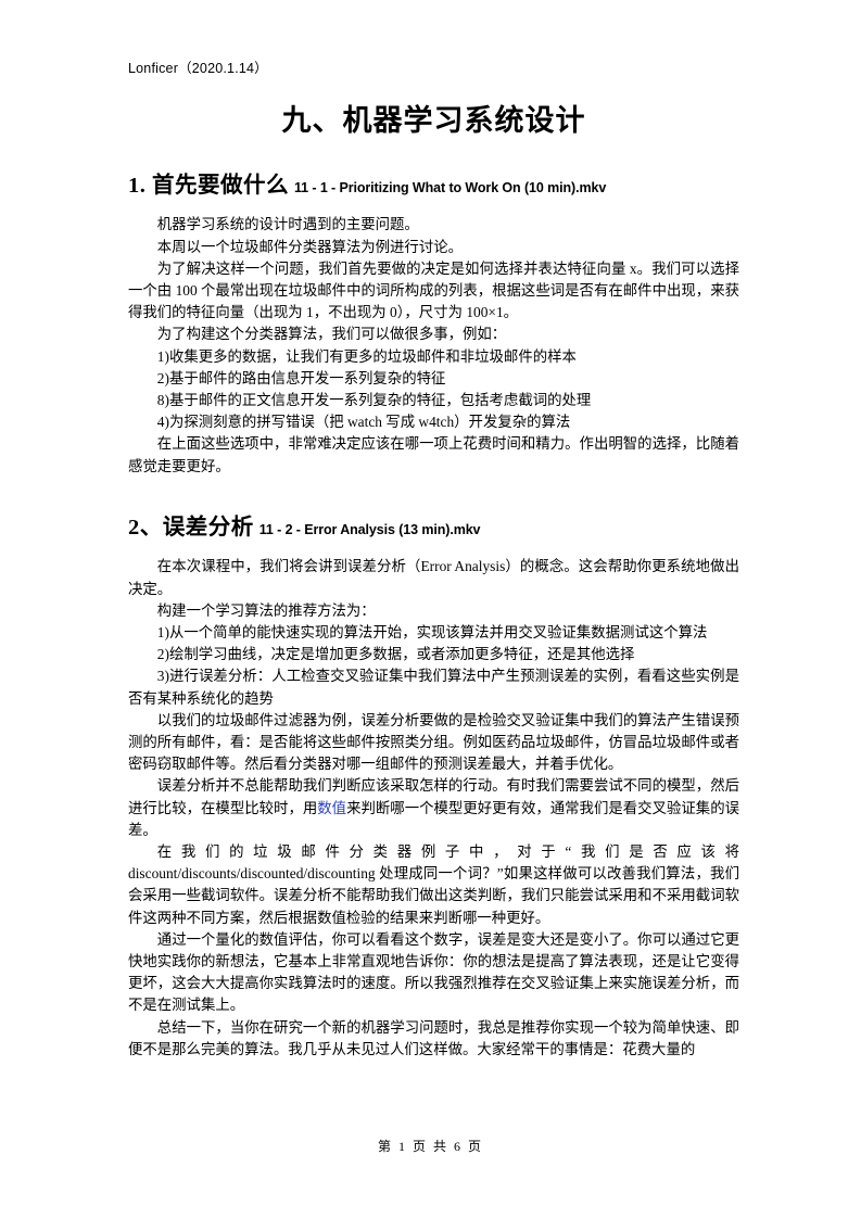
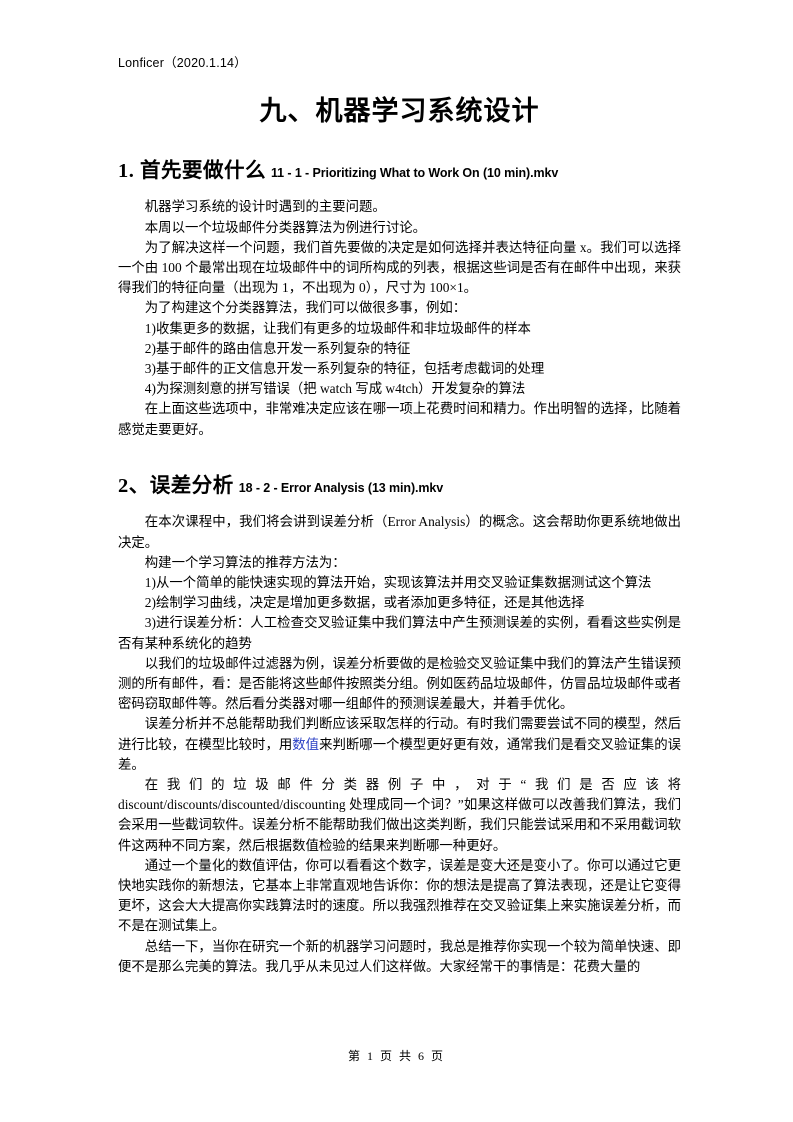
  Lonficer（2020.1.14）
  九、机器学习系统设计
  1. 首先要做什么 11 - 1 - Prioritizing What to Work On (10 min).mkv
  机器学习系统的设计时遇到的主要问题。
  本周以一个垃圾邮件分类器算法为例进行讨论。
  为了解决这样一个问题，我们首先要做的决定是如何选择并表达特征向量 x。我们可以选择一个由 100 个最常出现在垃圾邮件中的词所构成的列表，根据这些词是否有在邮件中出现，来获得我们的特征向量（出现为 1，不出现为 0），尺寸为 100×1。
  为了构建这个分类器算法，我们可以做很多事，例如：
  1)收集更多的数据，让我们有更多的垃圾邮件和非垃圾邮件的样本
  2)基于邮件的路由信息开发一系列复杂的特征
- 8)基于邮件的正文信息开发一系列复杂的特征，包括考虑截词的处理
+ 3)基于邮件的正文信息开发一系列复杂的特征，包括考虑截词的处理
  4)为探测刻意的拼写错误（把 watch 写成 w4tch）开发复杂的算法
  在上面这些选项中，非常难决定应该在哪一项上花费时间和精力。作出明智的选择，比随着感觉走要更好。
- 2、误差分析 11 - 2 - Error Analysis (13 min).mkv
+ 2、误差分析 18 - 2 - Error Analysis (13 min).mkv
  在本次课程中，我们将会讲到误差分析（Error Analysis）的概念。这会帮助你更系统地做出决定。
  构建一个学习算法的推荐方法为：
  1)从一个简单的能快速实现的算法开始，实现该算法并用交叉验证集数据测试这个算法
  2)绘制学习曲线，决定是增加更多数据，或者添加更多特征，还是其他选择
  3)进行误差分析：人工检查交叉验证集中我们算法中产生预测误差的实例，看看这些实例是否有某种系统化的趋势
  以我们的垃圾邮件过滤器为例，误差分析要做的是检验交叉验证集中我们的算法产生错误预测的所有邮件，看：是否能将这些邮件按照类分组。例如医药品垃圾邮件，仿冒品垃圾邮件或者密码窃取邮件等。然后看分类器对哪一组邮件的预测误差最大，并着手优化。
  误差分析并不总能帮助我们判断应该采取怎样的行动。有时我们需要尝试不同的模型，然后进行比较，在模型比较时，用数值来判断哪一个模型更好更有效，通常我们是看交叉验证集的误差。
  在我们的垃圾邮件分类器例子中，对于“我们是否应该将 discount/discounts/discounted/discounting 处理成同一个词？”如果这样做可以改善我们算法，我们会采用一些截词软件。误差分析不能帮助我们做出这类判断，我们只能尝试采用和不采用截词软件这两种不同方案，然后根据数值检验的结果来判断哪一种更好。
  通过一个量化的数值评估，你可以看看这个数字，误差是变大还是变小了。你可以通过它更快地实践你的新想法，它基本上非常直观地告诉你：你的想法是提高了算法表现，还是让它变得更坏，这会大大提高你实践算法时的速度。所以我强烈推荐在交叉验证集上来实施误差分析，而不是在测试集上。
  总结一下，当你在研究一个新的机器学习问题时，我总是推荐你实现一个较为简单快速、即便不是那么完美的算法。我几乎从未见过人们这样做。大家经常干的事情是：花费大量的
  第 1 页 共 6 页
